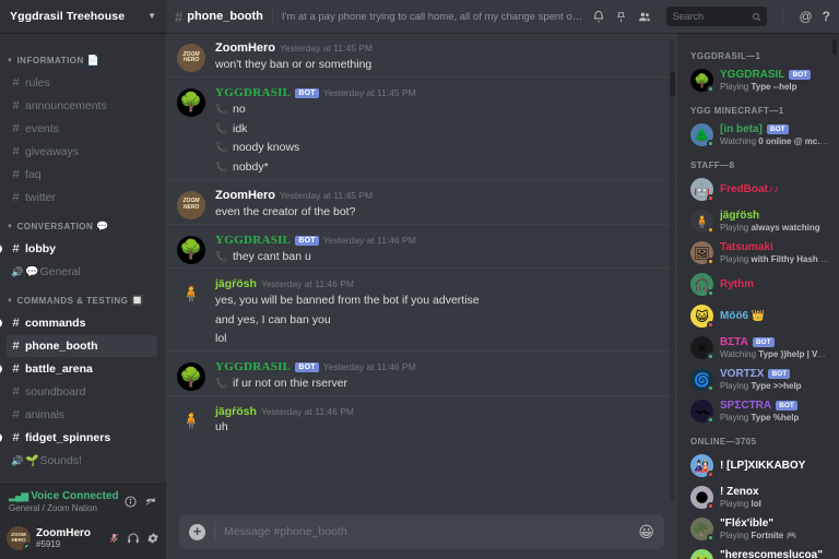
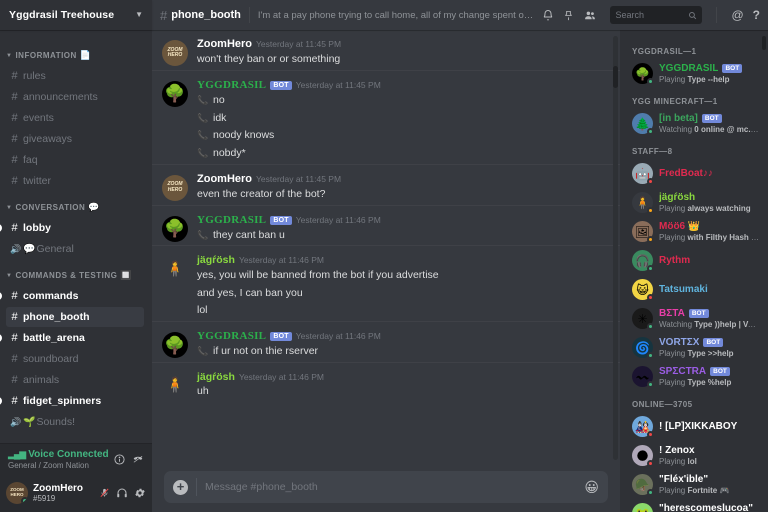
  Yggdrasil Treehouse
  ▼
  INFORMATION
  📄
  #
  rules
  #
  announcements
  #
  events
  #
  giveaways
  #
  faq
  #
  twitter
  CONVERSATION
  💬
  #
  lobby
  🔊
  💬
  General
  COMMANDS & TESTING
  🔲
  #
  commands
  #
  phone_booth
  #
  battle_arena
  #
  soundboard
  #
  animals
  #
  fidget_spinners
  🔊
  🌱
  Sounds!
  ▂▄▆
  Voice Connected
  General / Zoom Nation
  ZoomHero
  #5919
  #
  phone_booth
  I'm at a pay phone trying to call home, all of my change spent on y
  Search
  @
  ?
  ZoomHero
  Yesterday at 11:45 PM
  won't they ban or or something
  🌳
  YGGDRASIL
  Yesterday at 11:45 PM
  📞
  no
  📞
  idk
  📞
  noody knows
  📞
  nobdy*
  ZoomHero
  Yesterday at 11:45 PM
  even the creator of the bot?
  🌳
  YGGDRASIL
  Yesterday at 11:46 PM
  📞
  they cant ban u
  🧍
  jägŕösh
  Yesterday at 11:46 PM
  yes, you will be banned from the bot if you advertise
  and yes, I can ban you
  lol
  🌳
  YGGDRASIL
  Yesterday at 11:46 PM
  📞
  if ur not on thie rserver
  🧍
  jägŕösh
  Yesterday at 11:46 PM
  uh
  +
  Message #phone_booth
  😀
  YGGDRASIL—1
  🌳
  YGGDRASIL
  Playing Type --help
  YGG MINECRAFT—1
  🌲
  [in beta]
  Watching 0 online @ mc.yg
  STAFF—8
  🤖
  FredBoat♪♪
  🧍
  jägŕösh
  Playing always watching
  🖼
- Tatsumaki
+ Möö6 👑
  Playing with Filthy Hash Br
  🎧
  Rythm
  😺
- Möö6 👑
+ Tatsumaki
  ✳
  BΣTA
  Watching Type ))help | Vort.
  🌀
  VORTΣX
  Playing Type >>help
  〰
  SPΣCTRA
  Playing Type %help
  ONLINE—3705
  🎎
  ! [LP]XIKKABOY
  🌑
  ! Zenox
  Playing lol
  🪖
  "Fléx'ible"
  Playing Fortnite 🎮
  "herescomeslucoa"
